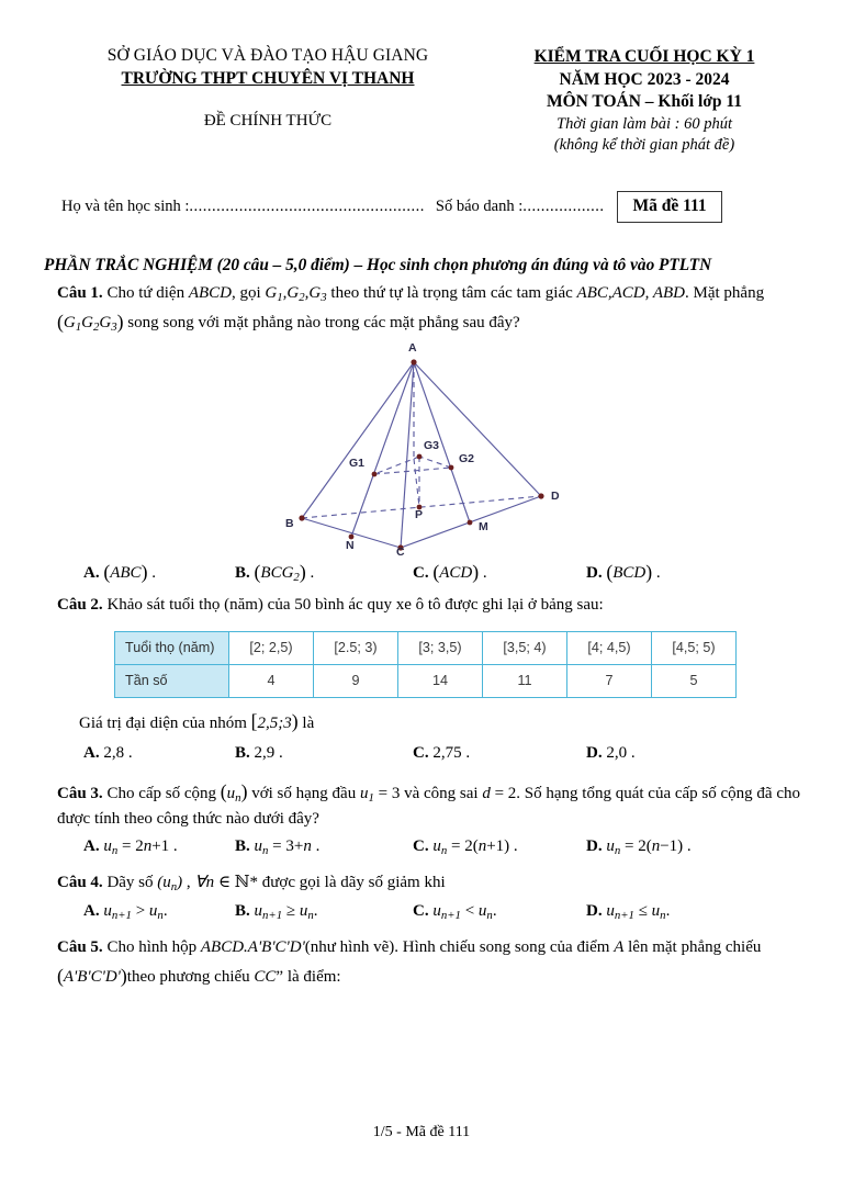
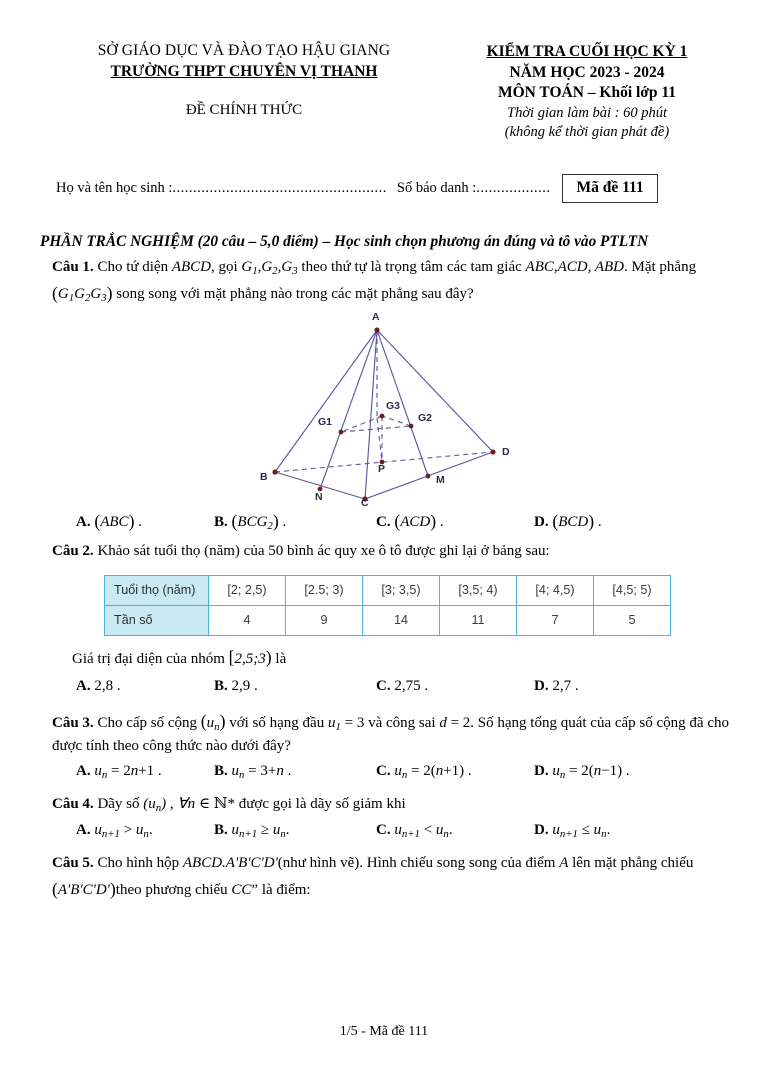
  SỞ GIÁO DỤC VÀ ĐÀO TẠO HẬU GIANG
  TRƯỜNG THPT CHUYÊN VỊ THANH
  ĐỀ CHÍNH THỨC
  KIỂM TRA CUỐI HỌC KỲ 1
  NĂM HỌC 2023 - 2024
  MÔN TOÁN – Khối lớp 11
  Thời gian làm bài : 60 phút
  (không kể thời gian phát đề)
  Họ và tên học sinh :
  ....................................................
  Số báo danh :
  ..................
  Mã đề 111
  PHẦN TRẮC NGHIỆM (20 câu – 5,0 điểm) – Học sinh chọn phương án đúng và tô vào PTLTN
  Câu 1. Cho tứ diện ABCD, gọi G1,G2,G3 theo thứ tự là trọng tâm các tam giác ABC,ACD, ABD. Mặt phẳng (G1G2G3) song song với mặt phẳng nào trong các mặt phẳng sau đây?
  A
  B
  C
  D
  G1
  G2
  G3
  M
  N
  P
  A. (ABC) .
  B. (BCG2) .
  C. (ACD) .
  D. (BCD) .
  Câu 2. Khảo sát tuổi thọ (năm) của 50 bình ác quy xe ô tô được ghi lại ở bảng sau:
  Tuổi thọ (năm)	[2; 2,5)	[2.5; 3)	[3; 3,5)	[3,5; 4)	[4; 4,5)	[4,5; 5)
  Tần số	4	9	14	11	7	5
  Giá trị đại diện của nhóm [2,5;3) là
  A. 2,8 .
  B. 2,9 .
  C. 2,75 .
- D. 2,0 .
+ D. 2,7 .
  Câu 3. Cho cấp số cộng (un) với số hạng đầu u1 = 3 và công sai d = 2. Số hạng tổng quát của cấp số cộng đã cho được tính theo công thức nào dưới đây?
  A. un = 2n+1 .
  B. un = 3+n .
  C. un = 2(n+1) .
  D. un = 2(n−1) .
  Câu 4. Dãy số (un) , ∀n ∈ ℕ* được gọi là dãy số giảm khi
  A. un+1 > un.
  B. un+1 ≥ un.
  C. un+1 < un.
  D. un+1 ≤ un.
  Câu 5. Cho hình hộp ABCD.A'B'C'D'(như hình vẽ). Hình chiếu song song của điểm A lên mặt phẳng chiếu (A'B'C'D')theo phương chiếu CC” là điểm:
  1/5 - Mã đề 111
